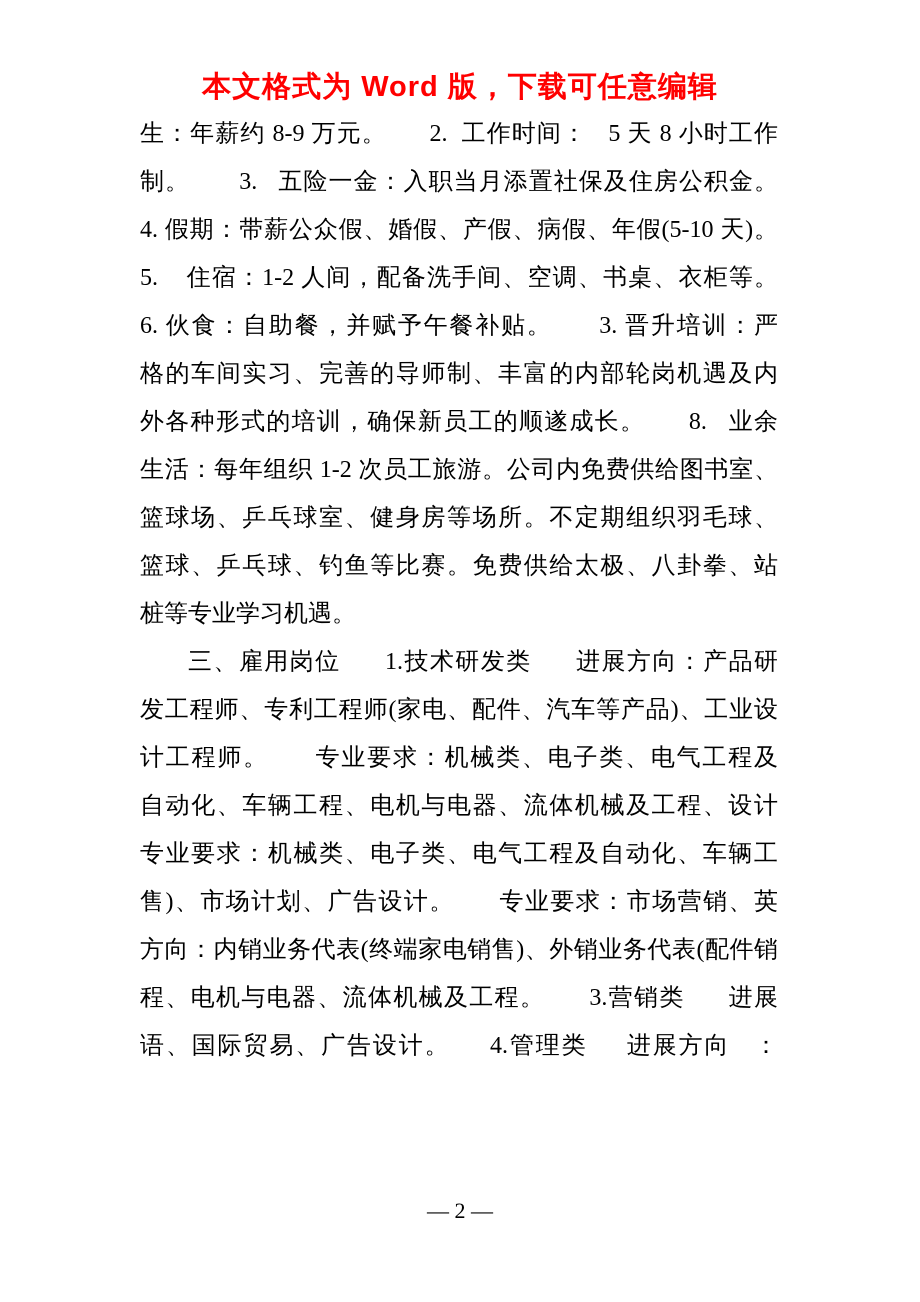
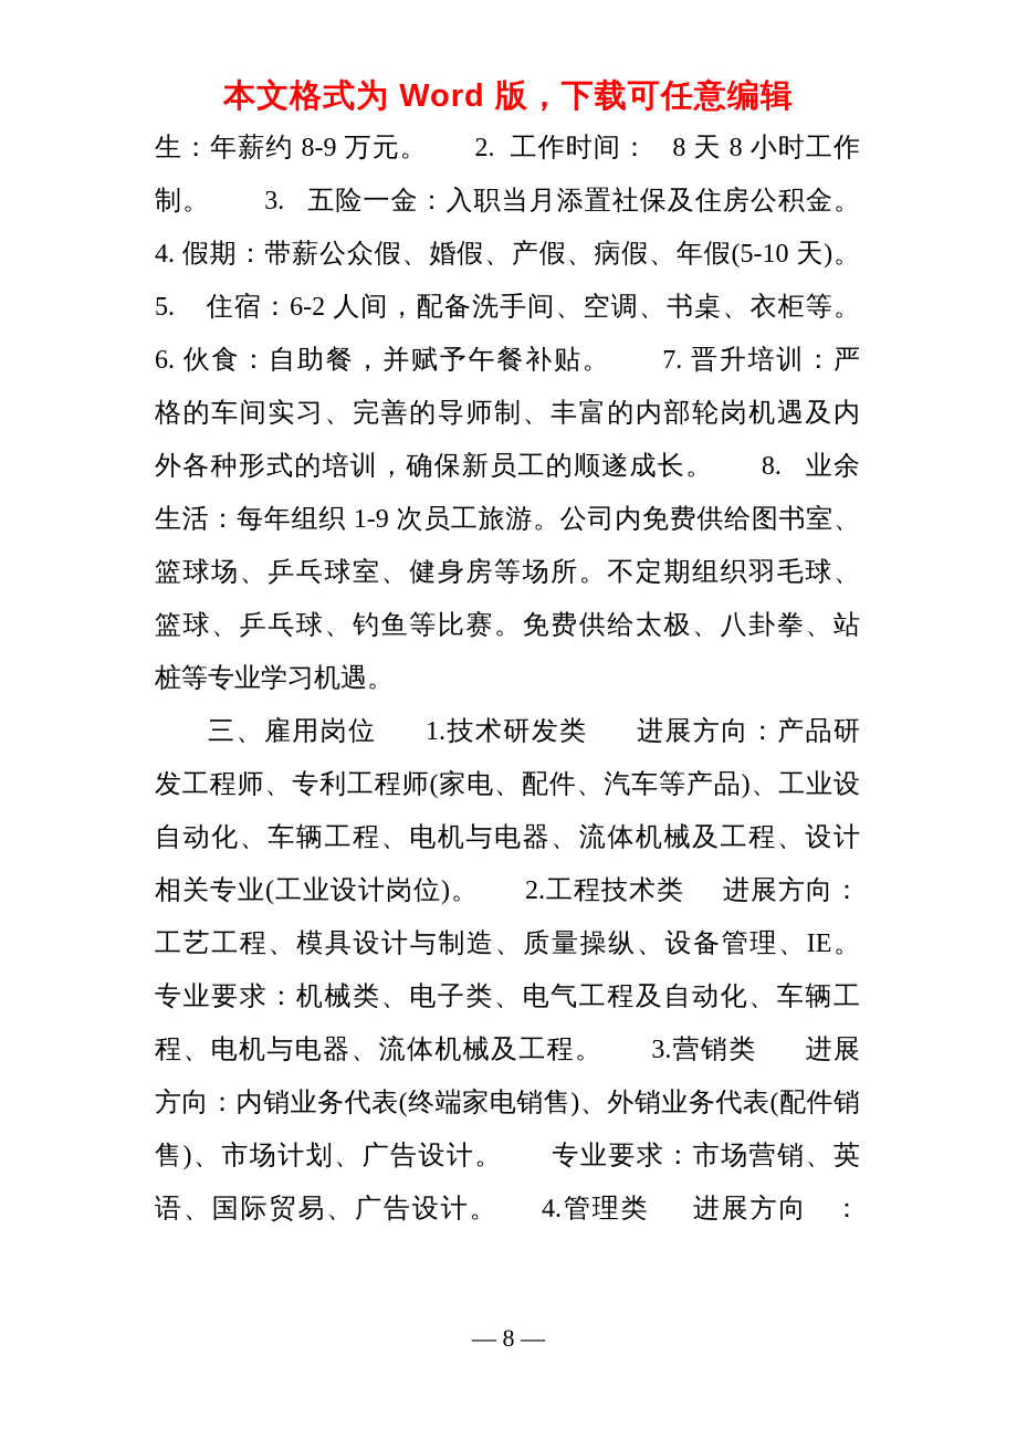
  本文格式为 Word 版，下载可任意编辑
- 生：年薪约 8-9 万元。 2. 工作时间： 5 天 8 小时工作
+ 生：年薪约 8-9 万元。 2. 工作时间： 8 天 8 小时工作
  制。 3. 五险一金：入职当月添置社保及住房公积金。
  4. 假期：带薪公众假、婚假、产假、病假、年假(5-10 天)。
- 5. 住宿：1-2 人间，配备洗手间、空调、书桌、衣柜等。
+ 5. 住宿：6-2 人间，配备洗手间、空调、书桌、衣柜等。
- 6. 伙食：自助餐，并赋予午餐补贴。 3. 晋升培训：严
+ 6. 伙食：自助餐，并赋予午餐补贴。 7. 晋升培训：严
  格的车间实习、完善的导师制、丰富的内部轮岗机遇及内
  外各种形式的培训，确保新员工的顺遂成长。 8. 业余
- 生活：每年组织 1-2 次员工旅游。公司内免费供给图书室、
+ 生活：每年组织 1-9 次员工旅游。公司内免费供给图书室、
  篮球场、乒乓球室、健身房等场所。不定期组织羽毛球、
  篮球、乒乓球、钓鱼等比赛。免费供给太极、八卦拳、站
  桩等专业学习机遇。
  三、雇用岗位 1.技术研发类 进展方向：产品研
  发工程师、专利工程师(家电、配件、汽车等产品)、工业设
- 计工程师。 专业要求：机械类、电子类、电气工程及
  自动化、车辆工程、电机与电器、流体机械及工程、设计
+ 相关专业(工业设计岗位)。 2.工程技术类 进展方向：
+ 工艺工程、模具设计与制造、质量操纵、设备管理、IE。
  专业要求：机械类、电子类、电气工程及自动化、车辆工
- 售)、市场计划、广告设计。 专业要求：市场营销、英
+ 程、电机与电器、流体机械及工程。 3.营销类 进展
  方向：内销业务代表(终端家电销售)、外销业务代表(配件销
- 程、电机与电器、流体机械及工程。 3.营销类 进展
+ 售)、市场计划、广告设计。 专业要求：市场营销、英
  语、国际贸易、广告设计。 4.管理类 进展方向 ：
- — 2 —
+ — 8 —
